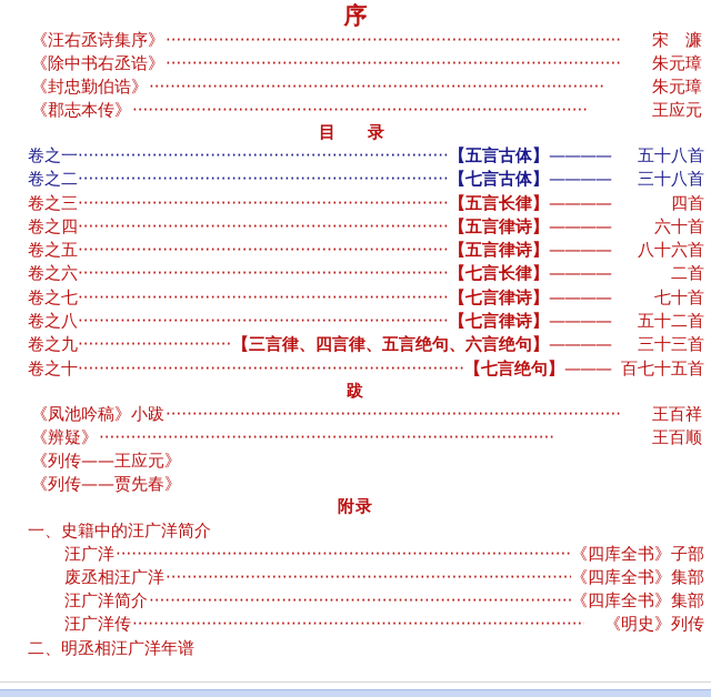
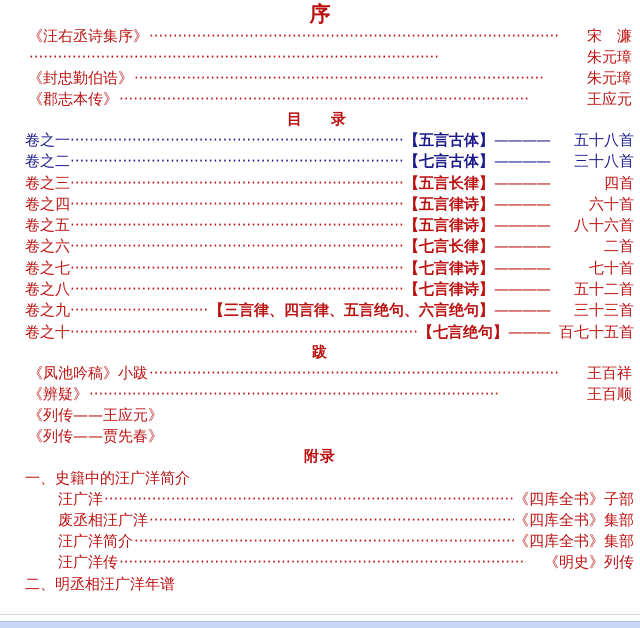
  序
  《汪右丞诗集序》
  ······················································································
  宋 濂
- 《除中书右丞诰》
  ······················································································
  朱元璋
  《封忠勤伯诰》
  ······················································································
  朱元璋
  《郡志本传》
  ······················································································
  王应元
  目 录
  卷之一
  ······································································
  【五言古体】
  ————
  五十八首
  卷之二
  ······································································
  【七言古体】
  ————
  三十八首
  卷之三
  ······································································
  【五言长律】
  ————
  四首
  卷之四
  ······································································
  【五言律诗】
  ————
  六十首
  卷之五
  ······································································
  【五言律诗】
  ————
  八十六首
  卷之六
  ······································································
  【七言长律】
  ————
  二首
  卷之七
  ······································································
  【七言律诗】
  ————
  七十首
  卷之八
  ······································································
  【七言律诗】
  ————
  五十二首
  卷之九
  【三言律、四言律、五言绝句、六言绝句】
  ————
  三十三首
  卷之十
  ·········································································
  【七言绝句】
  ———
  百七十五首
  跋
  《凤池吟稿》小跋
  ······················································································
  王百祥
  《辨疑》
  ······················································································
  王百顺
  《列传——王应元》
  《列传——贾先春》
  附录
  一、史籍中的汪广洋简介
  汪广洋
  ······················································································
  《四库全书》子部
  废丞相汪广洋
  ·············································································
  《四库全书》集部
  汪广洋简介
  ················································································
  《四库全书》集部
  汪广洋传
  ·····················································································
  《明史》列传
  二、明丞相汪广洋年谱
